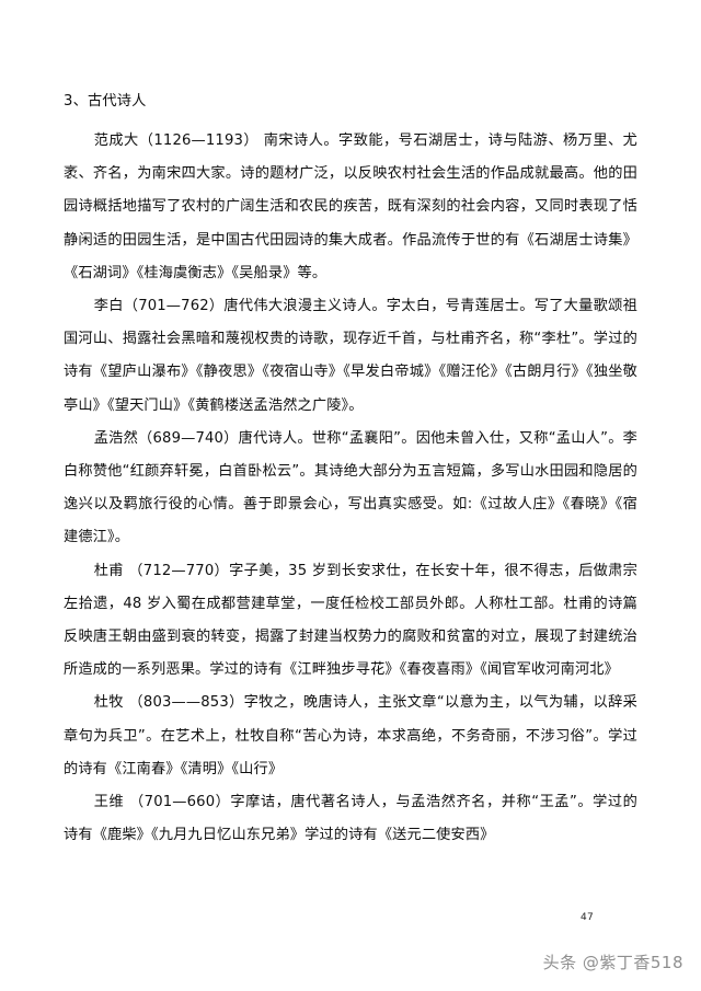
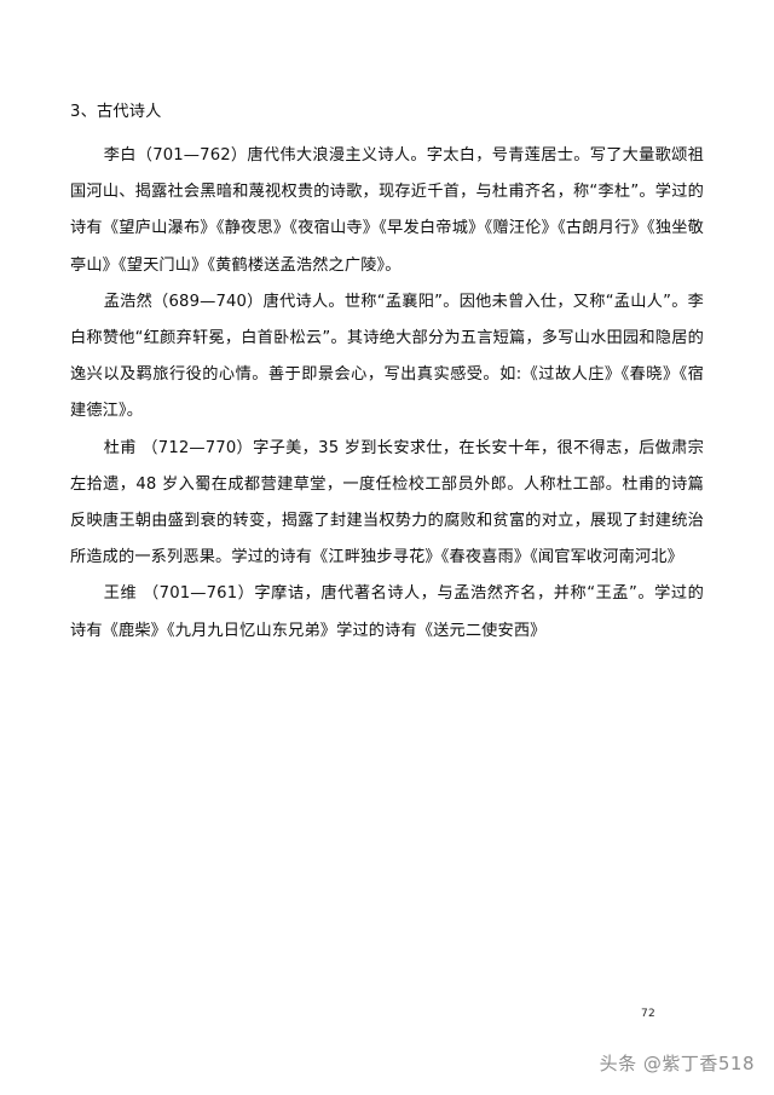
  3、古代诗人
- 范成大（1126—1193） 南宋诗人。字致能，号石湖居士，诗与陆游、杨万里、尤袤、齐名，为南宋四大家。诗的题材广泛，以反映农村社会生活的作品成就最高。他的田园诗概括地描写了农村的广阔生活和农民的疾苦，既有深刻的社会内容，又同时表现了恬静闲适的田园生活，是中国古代田园诗的集大成者。作品流传于世的有《石湖居士诗集》《石湖词》《桂海虞衡志》《吴船录》等。
  李白（701—762）唐代伟大浪漫主义诗人。字太白，号青莲居士。写了大量歌颂祖国河山、揭露社会黑暗和蔑视权贵的诗歌，现存近千首，与杜甫齐名，称“李杜”。学过的诗有《望庐山瀑布》《静夜思》《夜宿山寺》《早发白帝城》《赠汪伦》《古朗月行》《独坐敬亭山》《望天门山》《黄鹤楼送孟浩然之广陵》。
  孟浩然（689—740）唐代诗人。世称“孟襄阳”。因他未曾入仕，又称“孟山人”。李白称赞他“红颜弃轩冕，白首卧松云”。其诗绝大部分为五言短篇，多写山水田园和隐居的逸兴以及羁旅行役的心情。善于即景会心，写出真实感受。如:《过故人庄》《春晓》《宿建德江》。
  杜甫 （712—770）字子美，35 岁到长安求仕，在长安十年，很不得志，后做肃宗左拾遗，48 岁入蜀在成都营建草堂，一度任检校工部员外郎。人称杜工部。杜甫的诗篇反映唐王朝由盛到衰的转变，揭露了封建当权势力的腐败和贫富的对立，展现了封建统治所造成的一系列恶果。学过的诗有《江畔独步寻花》《春夜喜雨》《闻官军收河南河北》
- 杜牧 （803——853）字牧之，晚唐诗人，主张文章“以意为主，以气为辅，以辞采章句为兵卫”。在艺术上，杜牧自称“苦心为诗，本求高绝，不务奇丽，不涉习俗”。学过的诗有《江南春》《清明》《山行》
- 王维 （701—660）字摩诘，唐代著名诗人，与孟浩然齐名，并称“王孟”。学过的诗有《鹿柴》《九月九日忆山东兄弟》学过的诗有《送元二使安西》
+ 王维 （701—761）字摩诘，唐代著名诗人，与孟浩然齐名，并称“王孟”。学过的诗有《鹿柴》《九月九日忆山东兄弟》学过的诗有《送元二使安西》
- 47
+ 72
  头条 @紫丁香518
